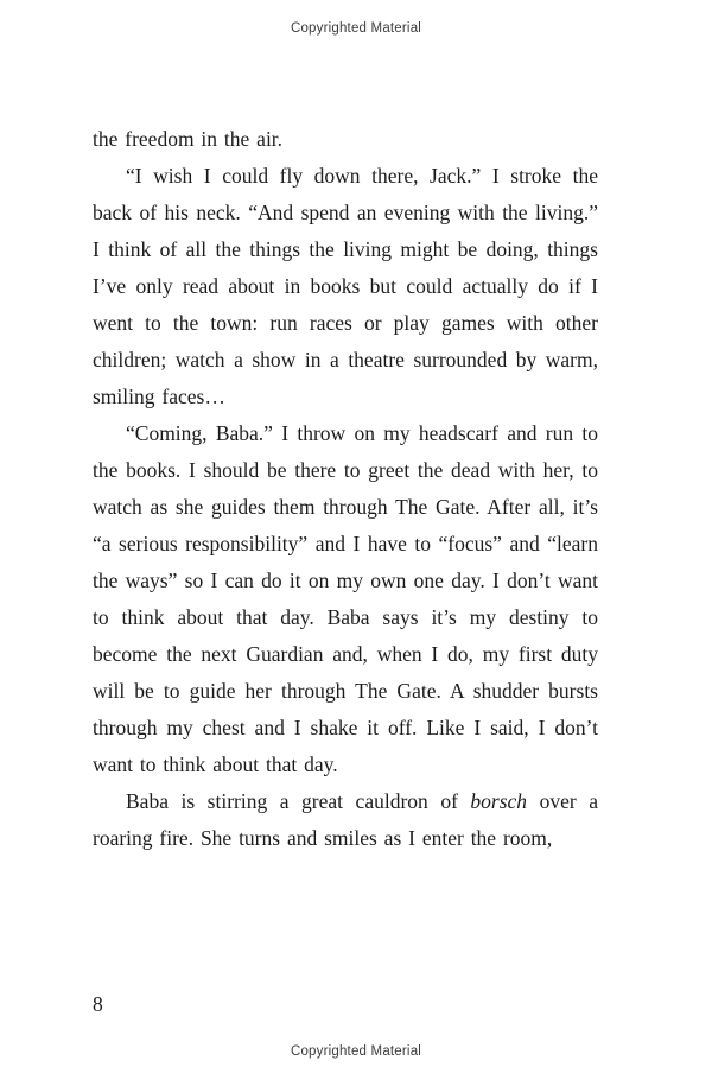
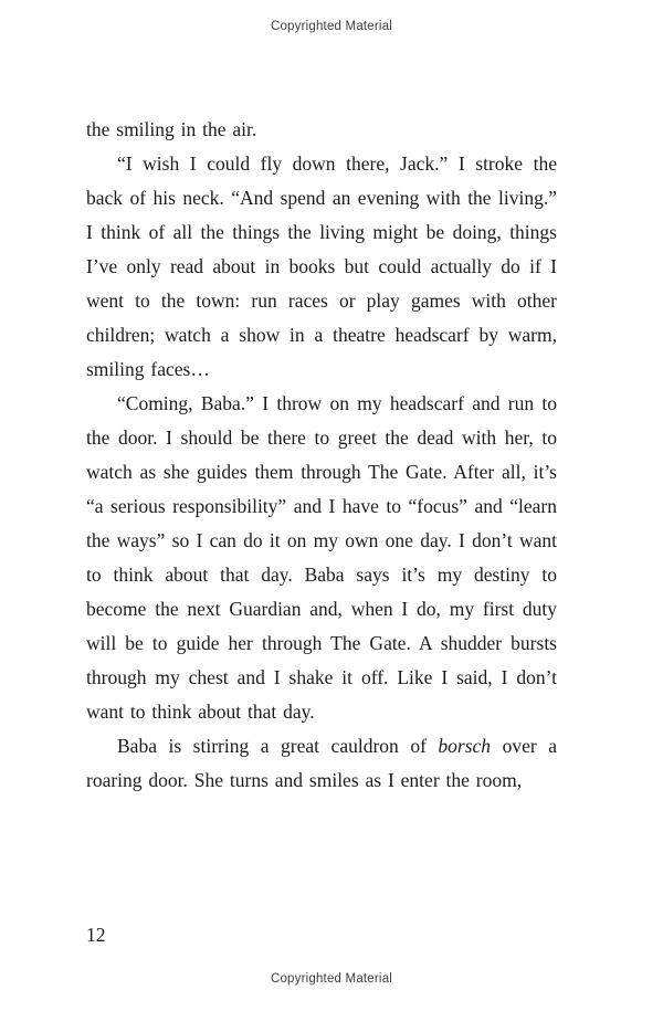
  Copyrighted Material
- the freedom in the air.
+ the smiling in the air.
- “I wish I could fly down there, Jack.” I stroke the back of his neck. “And spend an evening with the living.” I think of all the things the living might be doing, things I’ve only read about in books but could actually do if I went to the town: run races or play games with other children; watch a show in a theatre surrounded by warm, smiling faces…
+ “I wish I could fly down there, Jack.” I stroke the back of his neck. “And spend an evening with the living.” I think of all the things the living might be doing, things I’ve only read about in books but could actually do if I went to the town: run races or play games with other children; watch a show in a theatre headscarf by warm, smiling faces…
- “Coming, Baba.” I throw on my headscarf and run to the books. I should be there to greet the dead with her, to watch as she guides them through The Gate. After all, it’s “a serious responsibility” and I have to “focus” and “learn the ways” so I can do it on my own one day. I don’t want to think about that day. Baba says it’s my destiny to become the next Guardian and, when I do, my first duty will be to guide her through The Gate. A shudder bursts through my chest and I shake it off. Like I said, I don’t want to think about that day.
+ “Coming, Baba.” I throw on my headscarf and run to the door. I should be there to greet the dead with her, to watch as she guides them through The Gate. After all, it’s “a serious responsibility” and I have to “focus” and “learn the ways” so I can do it on my own one day. I don’t want to think about that day. Baba says it’s my destiny to become the next Guardian and, when I do, my first duty will be to guide her through The Gate. A shudder bursts through my chest and I shake it off. Like I said, I don’t want to think about that day.
- Baba is stirring a great cauldron of borsch over a roaring fire. She turns and smiles as I enter the room,
+ Baba is stirring a great cauldron of borsch over a roaring door. She turns and smiles as I enter the room,
- 8
+ 12
  Copyrighted Material
